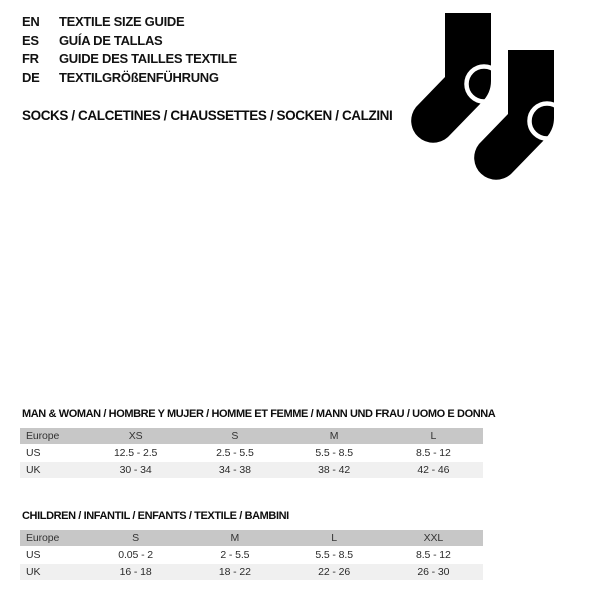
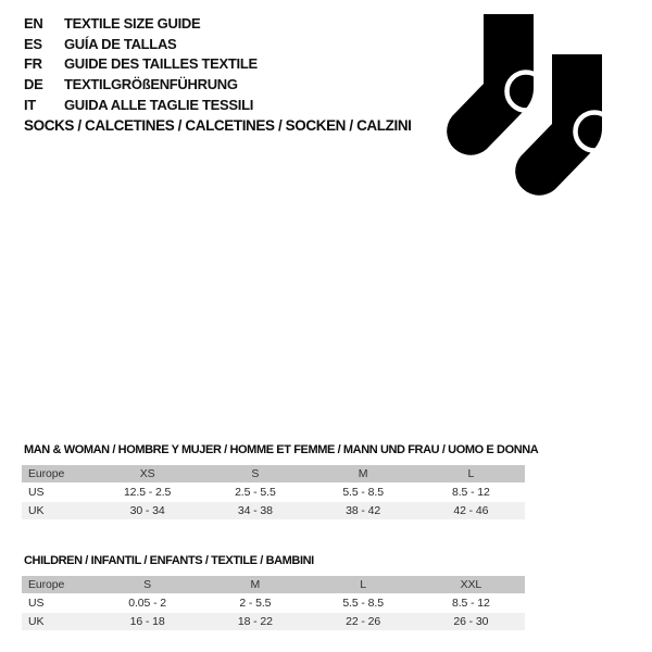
  EN
  TEXTILE SIZE GUIDE
  ES
  GUÍA DE TALLAS
  FR
  GUIDE DES TAILLES TEXTILE
  DE
  TEXTILGRÖßENFÜHRUNG
+ IT
+ GUIDA ALLE TAGLIE TESSILI
- SOCKS / CALCETINES / CHAUSSETTES / SOCKEN / CALZINI
+ SOCKS / CALCETINES / CALCETINES / SOCKEN / CALZINI
  MAN & WOMAN / HOMBRE Y MUJER / HOMME ET FEMME / MANN UND FRAU / UOMO E DONNA
  Europe
  XS
  S
  M
  L
  US
  12.5 - 2.5
  2.5 - 5.5
  5.5 - 8.5
  8.5 - 12
  UK
  30 - 34
  34 - 38
  38 - 42
  42 - 46
  CHILDREN / INFANTIL / ENFANTS / TEXTILE / BAMBINI
  Europe
  S
  M
  L
  XXL
  US
  0.05 - 2
  2 - 5.5
  5.5 - 8.5
  8.5 - 12
  UK
  16 - 18
  18 - 22
  22 - 26
  26 - 30
